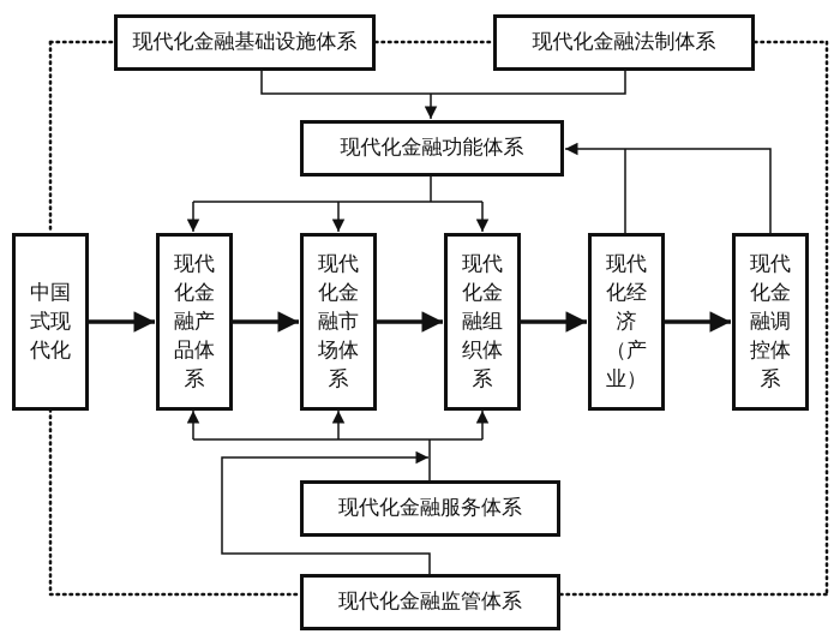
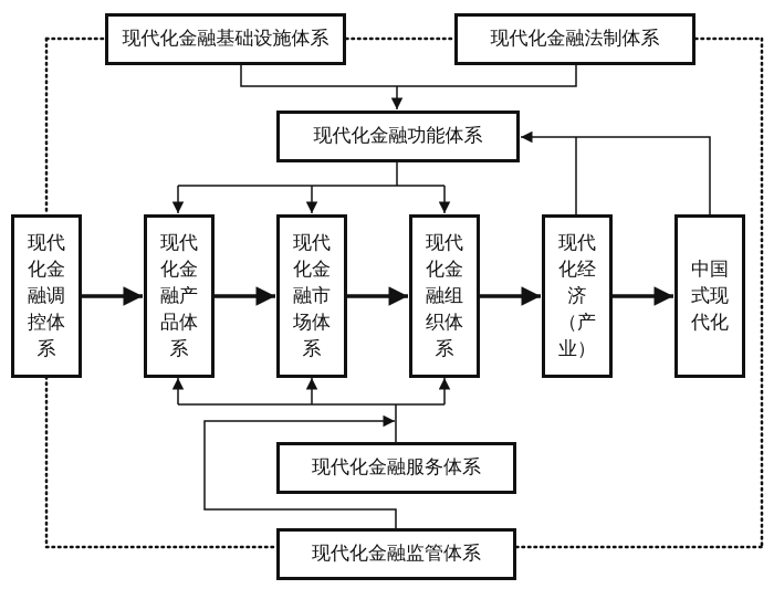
  现代化金融基础设施体系
  现代化金融法制体系
  现代化金融功能体系
  现代化金融服务体系
  现代化金融监管体系
- 中国式现代化
+ 现代化金融调控体系
  现代化金融产品体系
  现代化金融市场体系
  现代化金融组织体系
  现代化经济（产业）
- 现代化金融调控体系
+ 中国式现代化
